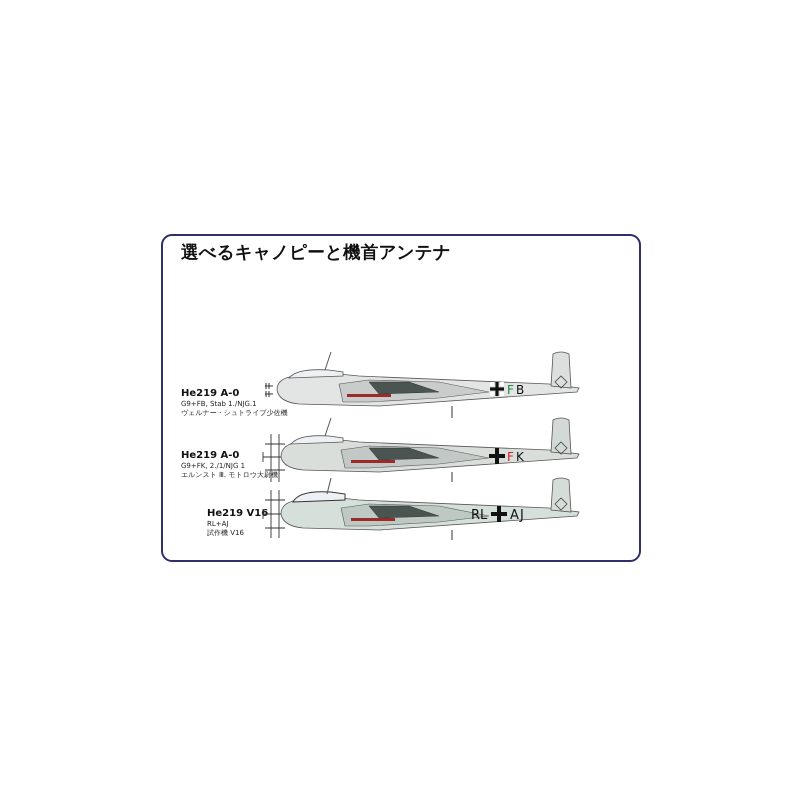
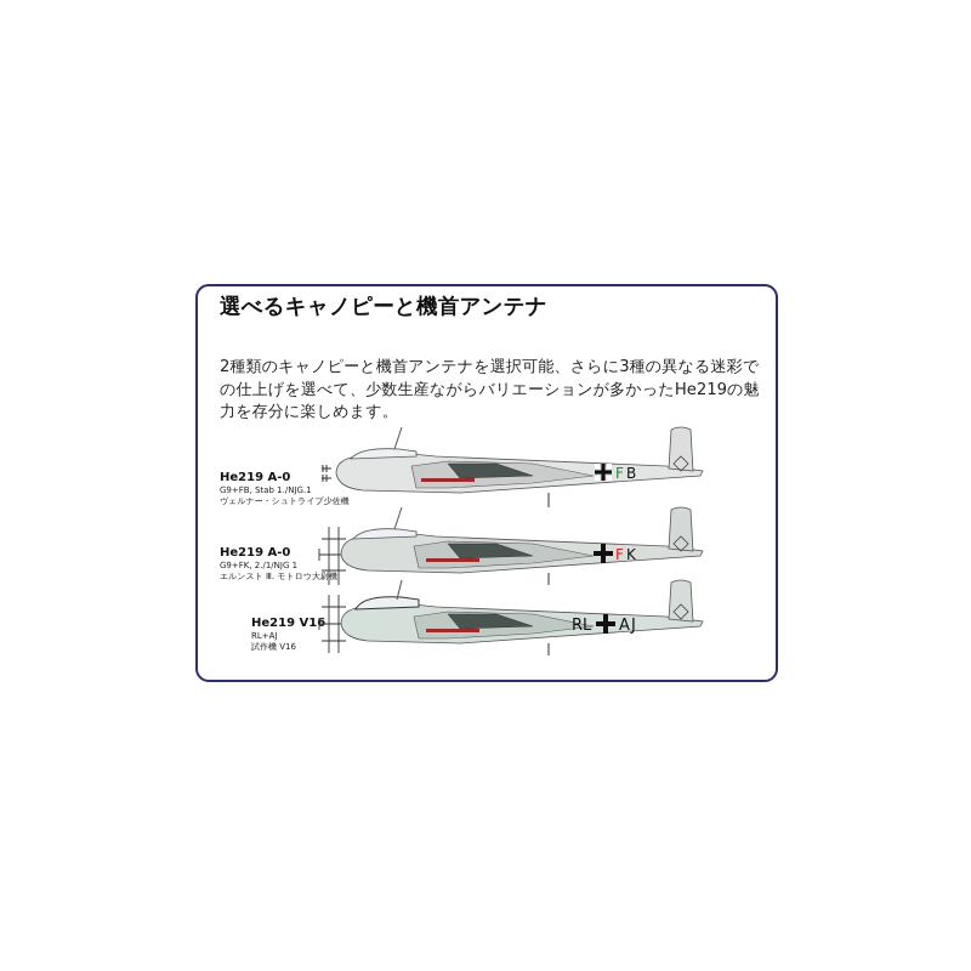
  選べるキャノピーと機首アンテナ
+ 2種類のキャノピーと機首アンテナを選択可能、さらに3種の異なる迷彩で
+ の仕上げを選べて、少数生産ながらバリエーションが多かったHe219の魅
+ 力を存分に楽しめます。
  He219 A-0
  G9+FB, Stab 1./NJG.1
  ヴェルナー・シュトライブ少佐機
  F
  B
  He219 A-0
  G9+FK, 2./1/NJG 1
  エルンスト Ⅲ. モトロウ大尉機
  F
  K
  He219 V16
  RL+AJ
  試作機 V16
  RL
  A
  J
